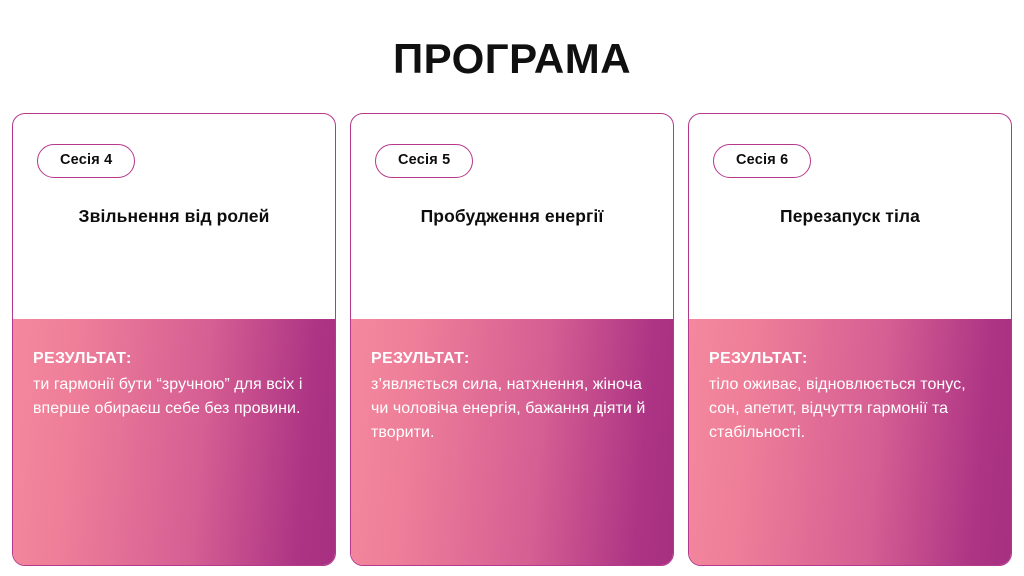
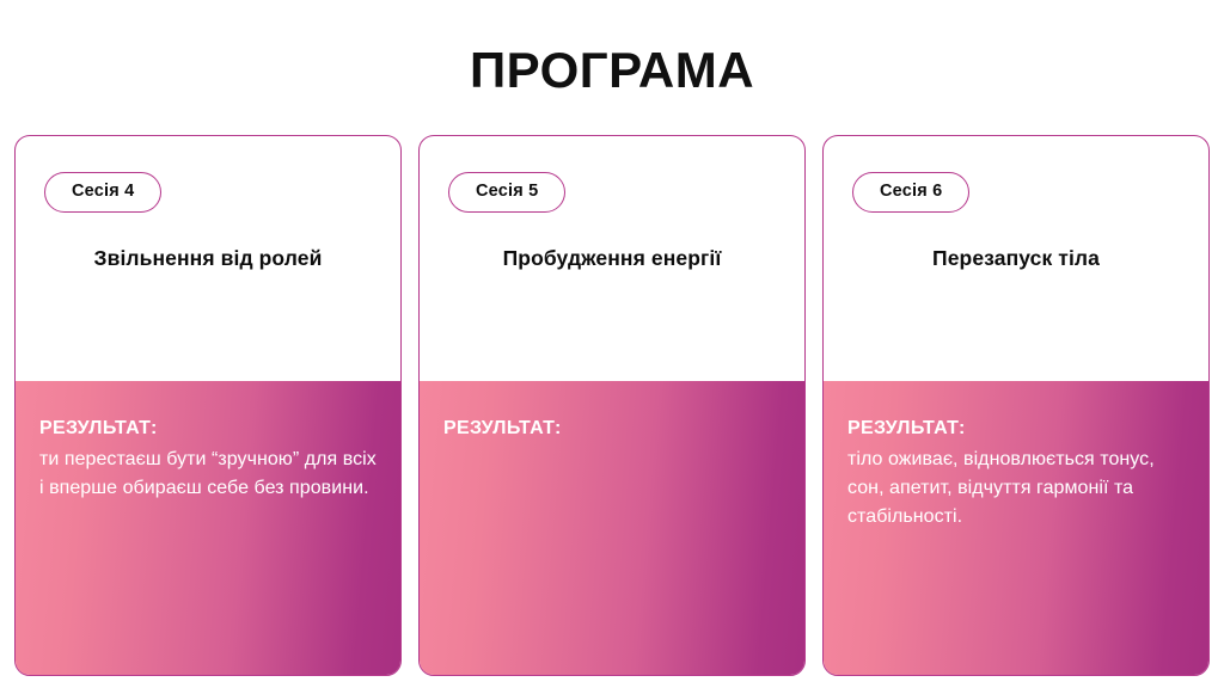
  ПРОГРАМА
  Сесія 4
  Звільнення від ролей
  РЕЗУЛЬТАТ:
- ти гармонії бути “зручною” для всіх і вперше обираєш себе без провини.
+ ти перестаєш бути “зручною” для всіх і вперше обираєш себе без провини.
  Сесія 5
  Пробудження енергії
  РЕЗУЛЬТАТ:
- з’являється сила, натхнення, жіноча чи чоловіча енергія, бажання діяти й творити.
  Сесія 6
  Перезапуск тіла
  РЕЗУЛЬТАТ:
  тіло оживає, відновлюється тонус, сон, апетит, відчуття гармонії та стабільності.
